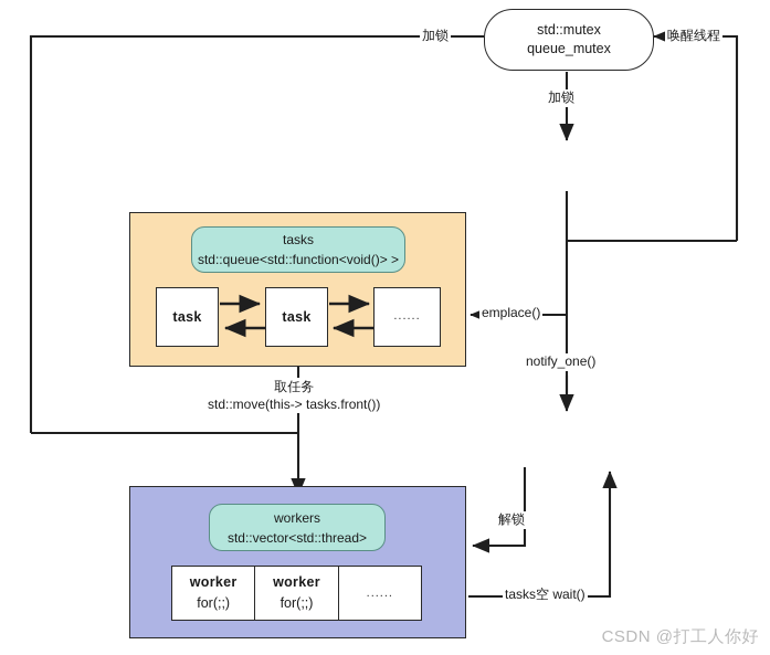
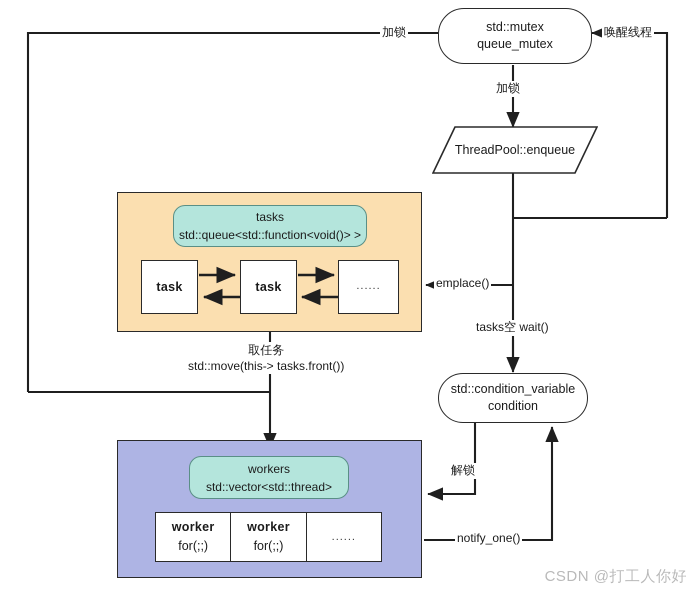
  std::mutex
  queue_mutex
+ ThreadPool::enqueue
+ std::condition_variable
+ condition
  tasks
  std::queue<std::function<void()> >
  task
  task
  ......
  workers
  std::vector<std::thread>
  worker
  for(;;)
  worker
  for(;;)
  ......
  加锁
  唤醒线程
  加锁
  emplace()
- notify_one()
+ tasks空 wait()
  取任务
  std::move(this-> tasks.front())
  解锁
- tasks空 wait()
+ notify_one()
  CSDN @打工人你好
